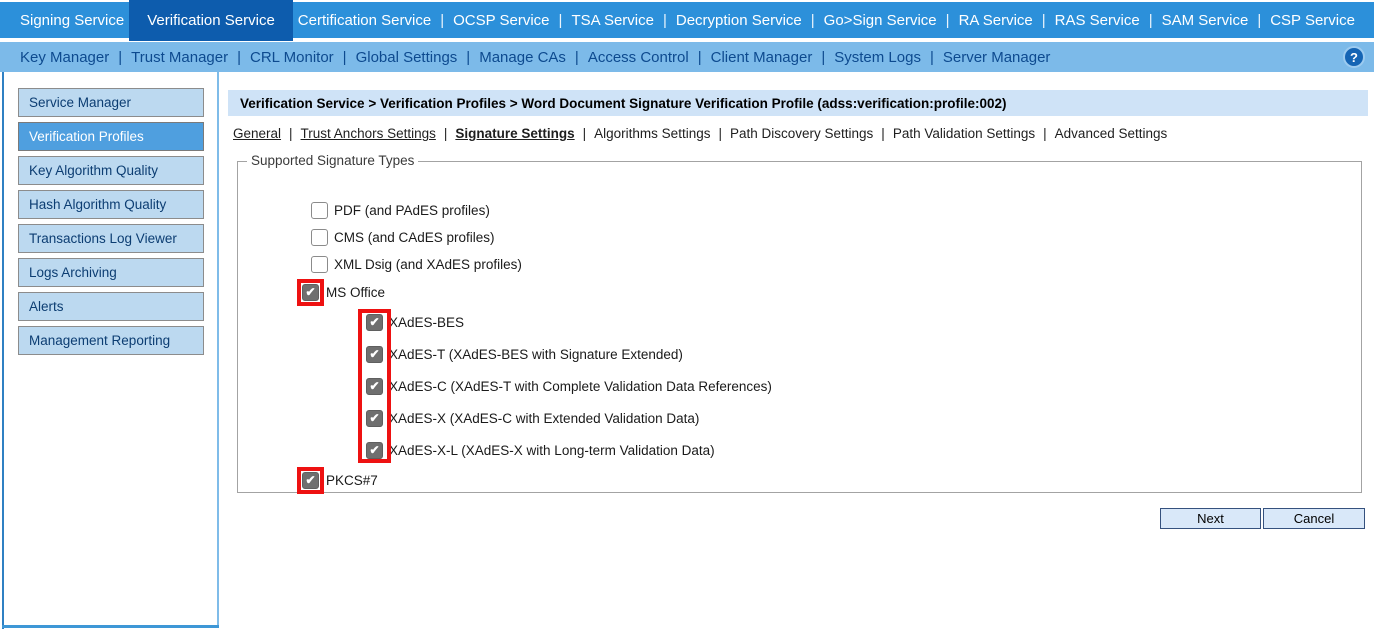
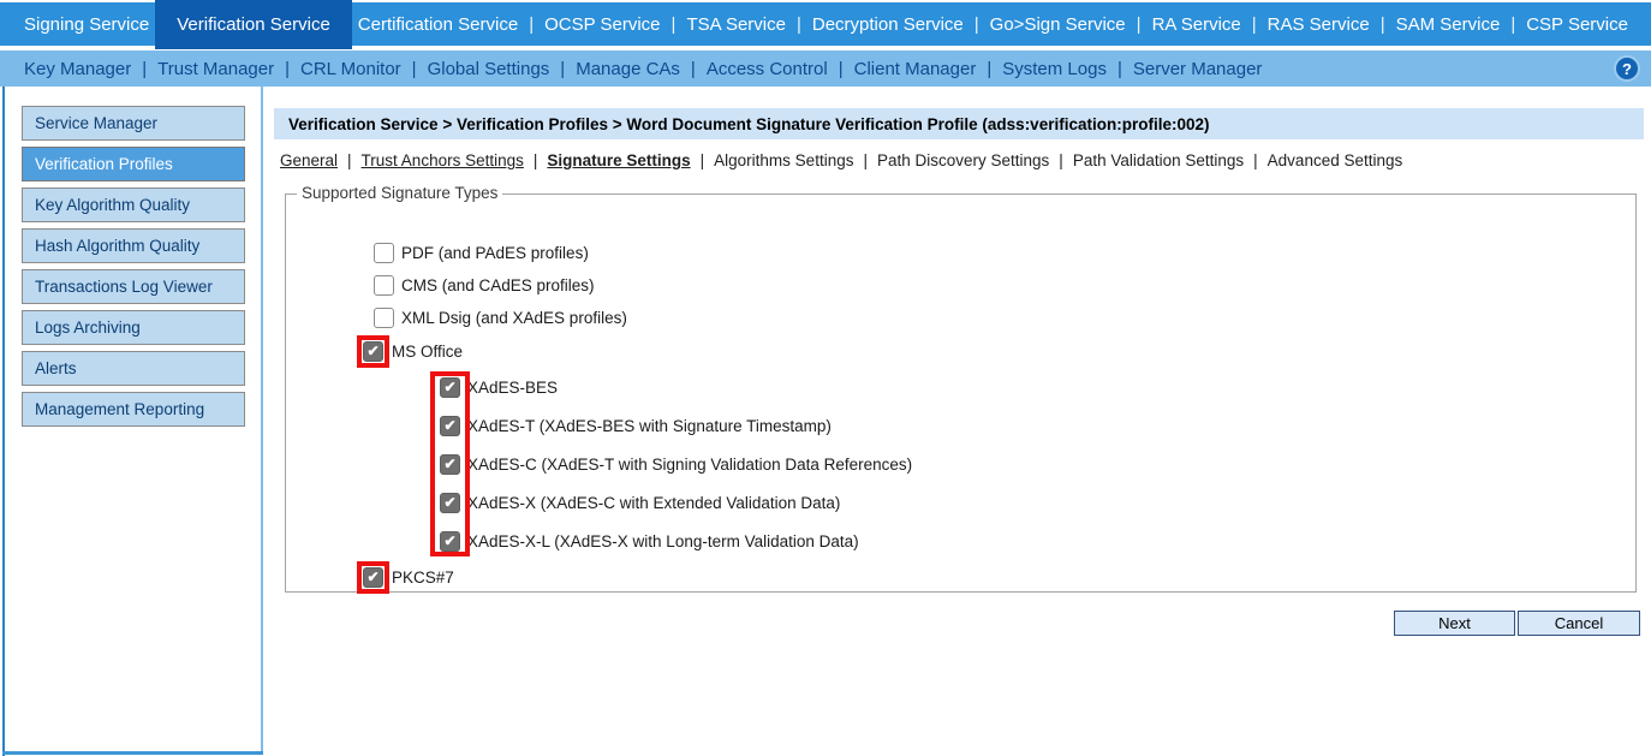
  Signing Service
  Verification Service
  Certification Service
  OCSP Service
  TSA Service
  Decryption Service
  Go>Sign Service
  RA Service
  RAS Service
  SAM Service
  CSP Service
  Key Manager
  Trust Manager
  CRL Monitor
  Global Settings
  Manage CAs
  Access Control
  Client Manager
  System Logs
  Server Manager
  ?
  Service Manager
  Verification Profiles
  Key Algorithm Quality
  Hash Algorithm Quality
  Transactions Log Viewer
  Logs Archiving
  Alerts
  Management Reporting
  Verification Service > Verification Profiles > Word Document Signature Verification Profile (adss:verification:profile:002)
  General Trust Anchors Settings Signature Settings Algorithms Settings Path Discovery Settings Path Validation Settings Advanced Settings
  Supported Signature Types
  PDF (and PAdES profiles)
  CMS (and CAdES profiles)
  XML Dsig (and XAdES profiles)
  ✔
  MS Office
  ✔
  XAdES-BES
  ✔
- XAdES-T (XAdES-BES with Signature Extended)
+ XAdES-T (XAdES-BES with Signature Timestamp)
  ✔
- XAdES-C (XAdES-T with Complete Validation Data References)
+ XAdES-C (XAdES-T with Signing Validation Data References)
  ✔
  XAdES-X (XAdES-C with Extended Validation Data)
  ✔
  XAdES-X-L (XAdES-X with Long-term Validation Data)
  ✔
  PKCS#7
  Next
  Cancel
